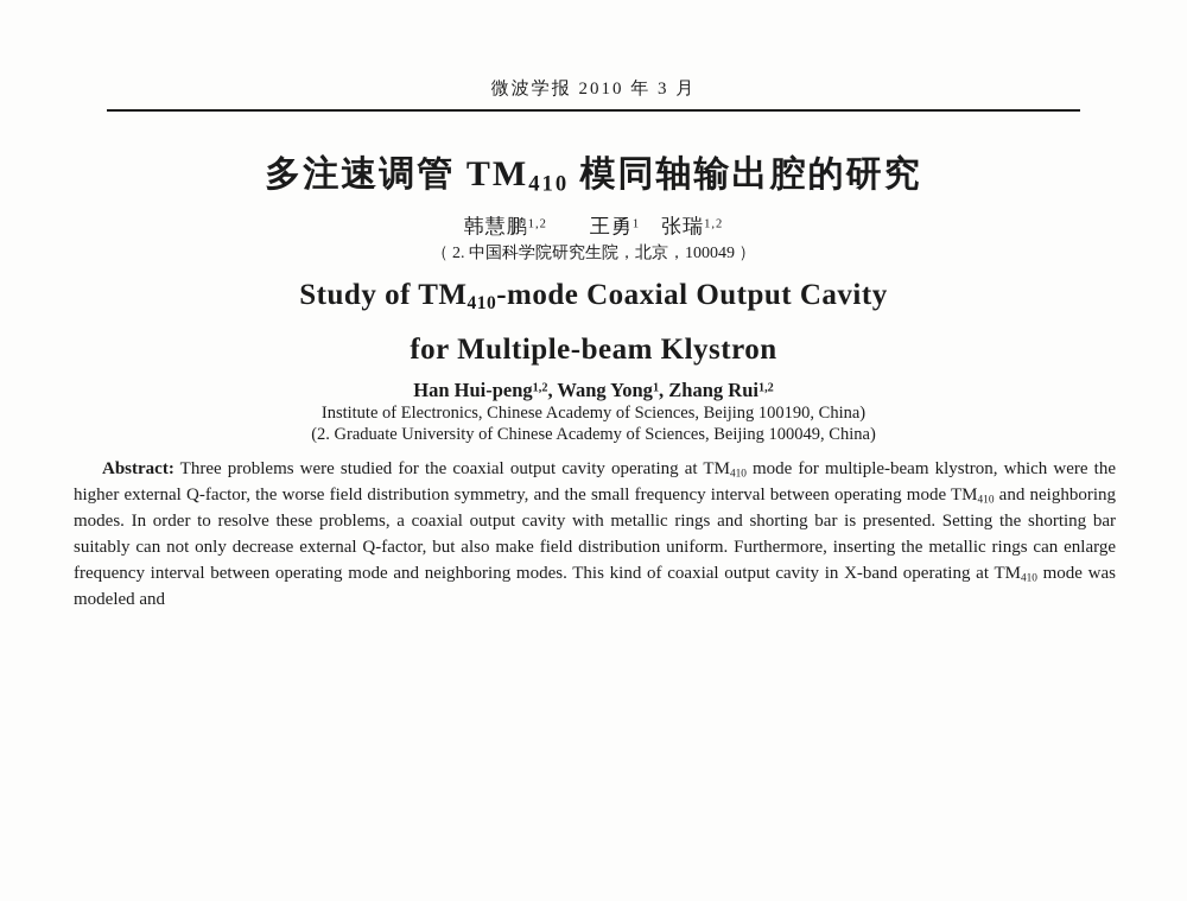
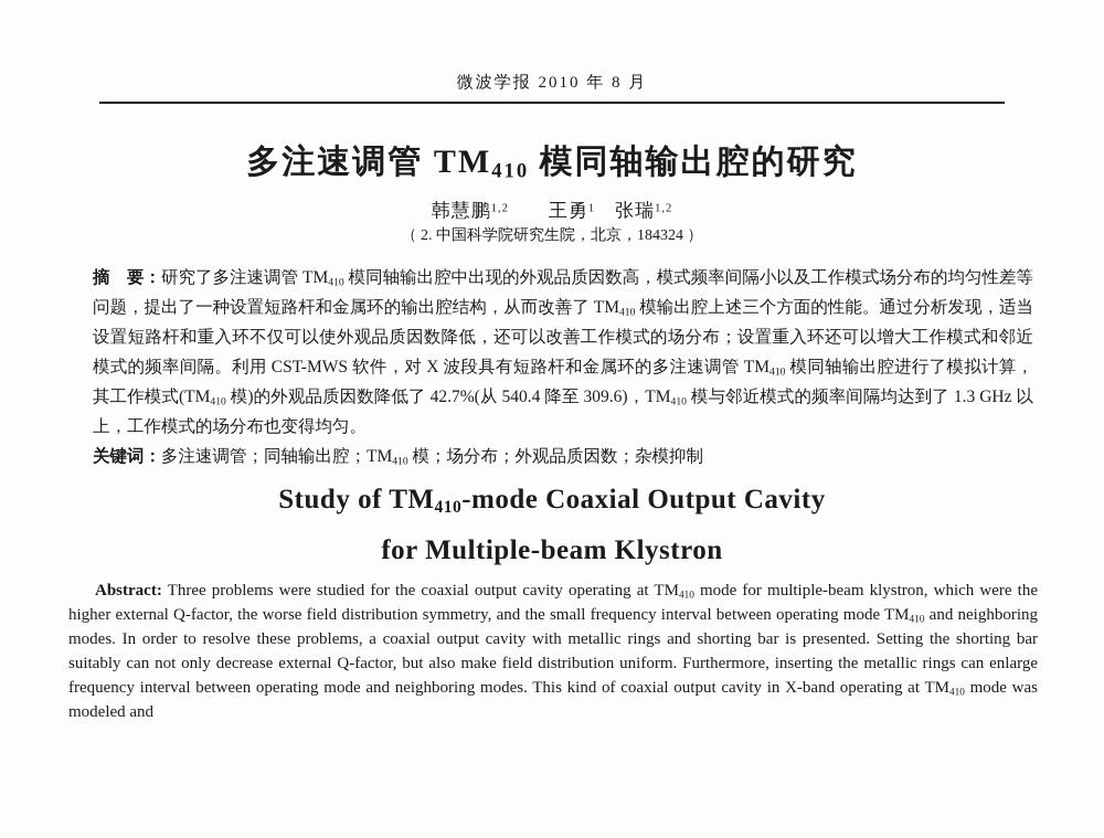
- 微波学报 2010 年 3 月
+ 微波学报 2010 年 8 月
  多注速调管 TM410 模同轴输出腔的研究
  韩慧鹏1,2 王勇1 张瑞1,2
- （ 2. 中国科学院研究生院，北京，100049 ）
+ （ 2. 中国科学院研究生院，北京，184324 ）
+ 摘 要：研究了多注速调管 TM410 模同轴输出腔中出现的外观品质因数高，模式频率间隔小以及工作模式场分布的均匀性差等问题，提出了一种设置短路杆和金属环的输出腔结构，从而改善了 TM410 模输出腔上述三个方面的性能。通过分析发现，适当设置短路杆和重入环不仅可以使外观品质因数降低，还可以改善工作模式的场分布；设置重入环还可以增大工作模式和邻近模式的频率间隔。利用 CST-MWS 软件，对 X 波段具有短路杆和金属环的多注速调管 TM410 模同轴输出腔进行了模拟计算，其工作模式(TM410 模)的外观品质因数降低了 42.7%(从 540.4 降至 309.6)，TM410 模与邻近模式的频率间隔均达到了 1.3 GHz 以上，工作模式的场分布也变得均匀。
+ 关键词：多注速调管；同轴输出腔；TM410 模；场分布；外观品质因数；杂模抑制
  Study of TM410-mode Coaxial Output Cavity
  for Multiple-beam Klystron
- Han Hui-peng1,2, Wang Yong1, Zhang Rui1,2
- Institute of Electronics, Chinese Academy of Sciences, Beijing 100190, China)
- (2. Graduate University of Chinese Academy of Sciences, Beijing 100049, China)
  Abstract: Three problems were studied for the coaxial output cavity operating at TM410 mode for multiple-beam klystron, which were the higher external Q-factor, the worse field distribution symmetry, and the small frequency interval between operating mode TM410 and neighboring modes. In order to resolve these problems, a coaxial output cavity with metallic rings and shorting bar is presented. Setting the shorting bar suitably can not only decrease external Q-factor, but also make field distribution uniform. Furthermore, inserting the metallic rings can enlarge frequency interval between operating mode and neighboring modes. This kind of coaxial output cavity in X-band operating at TM410 mode was modeled and
